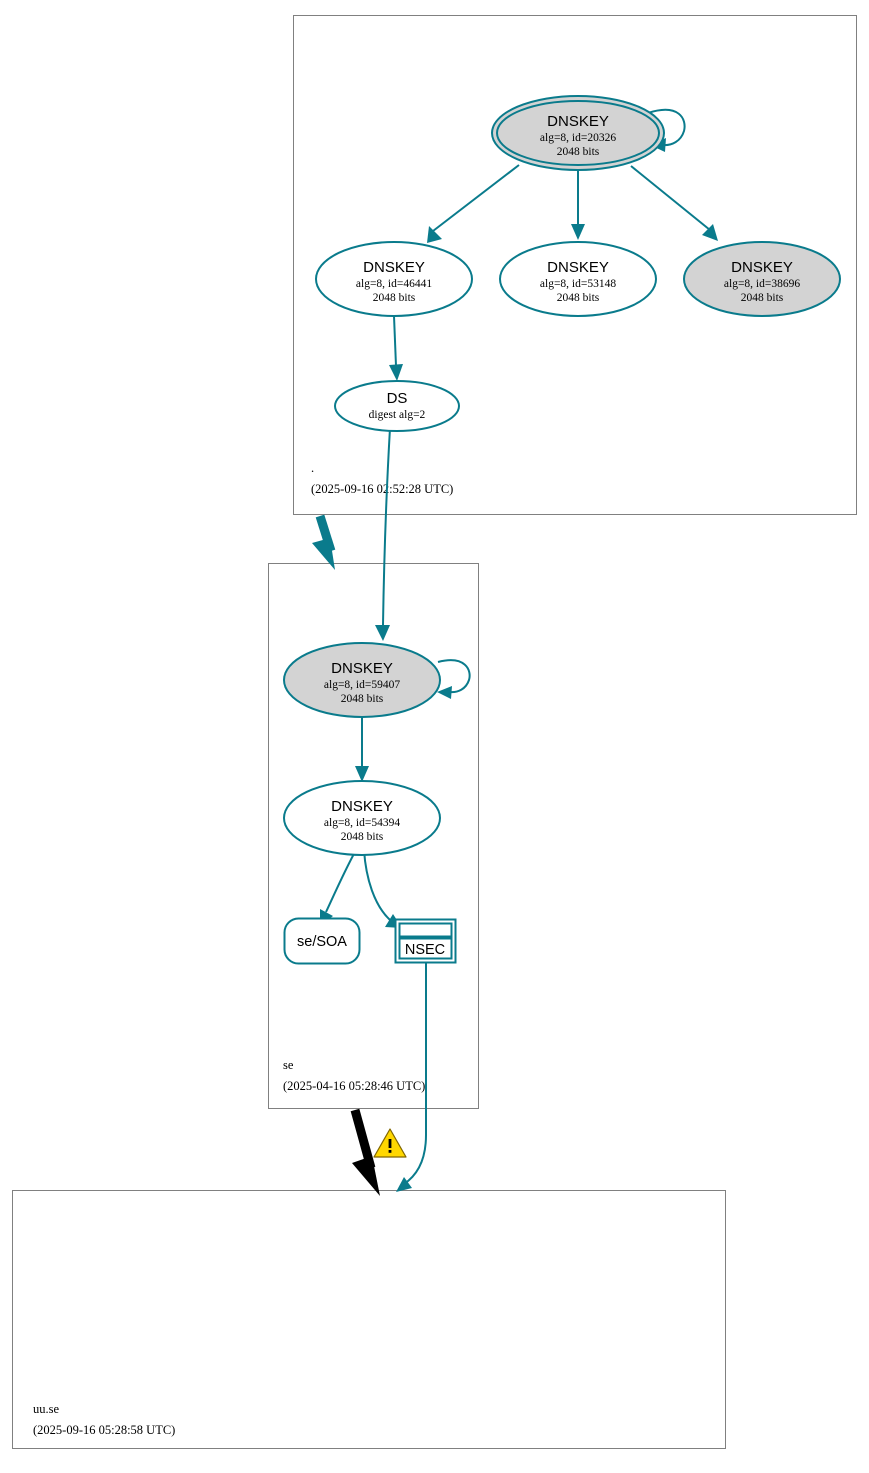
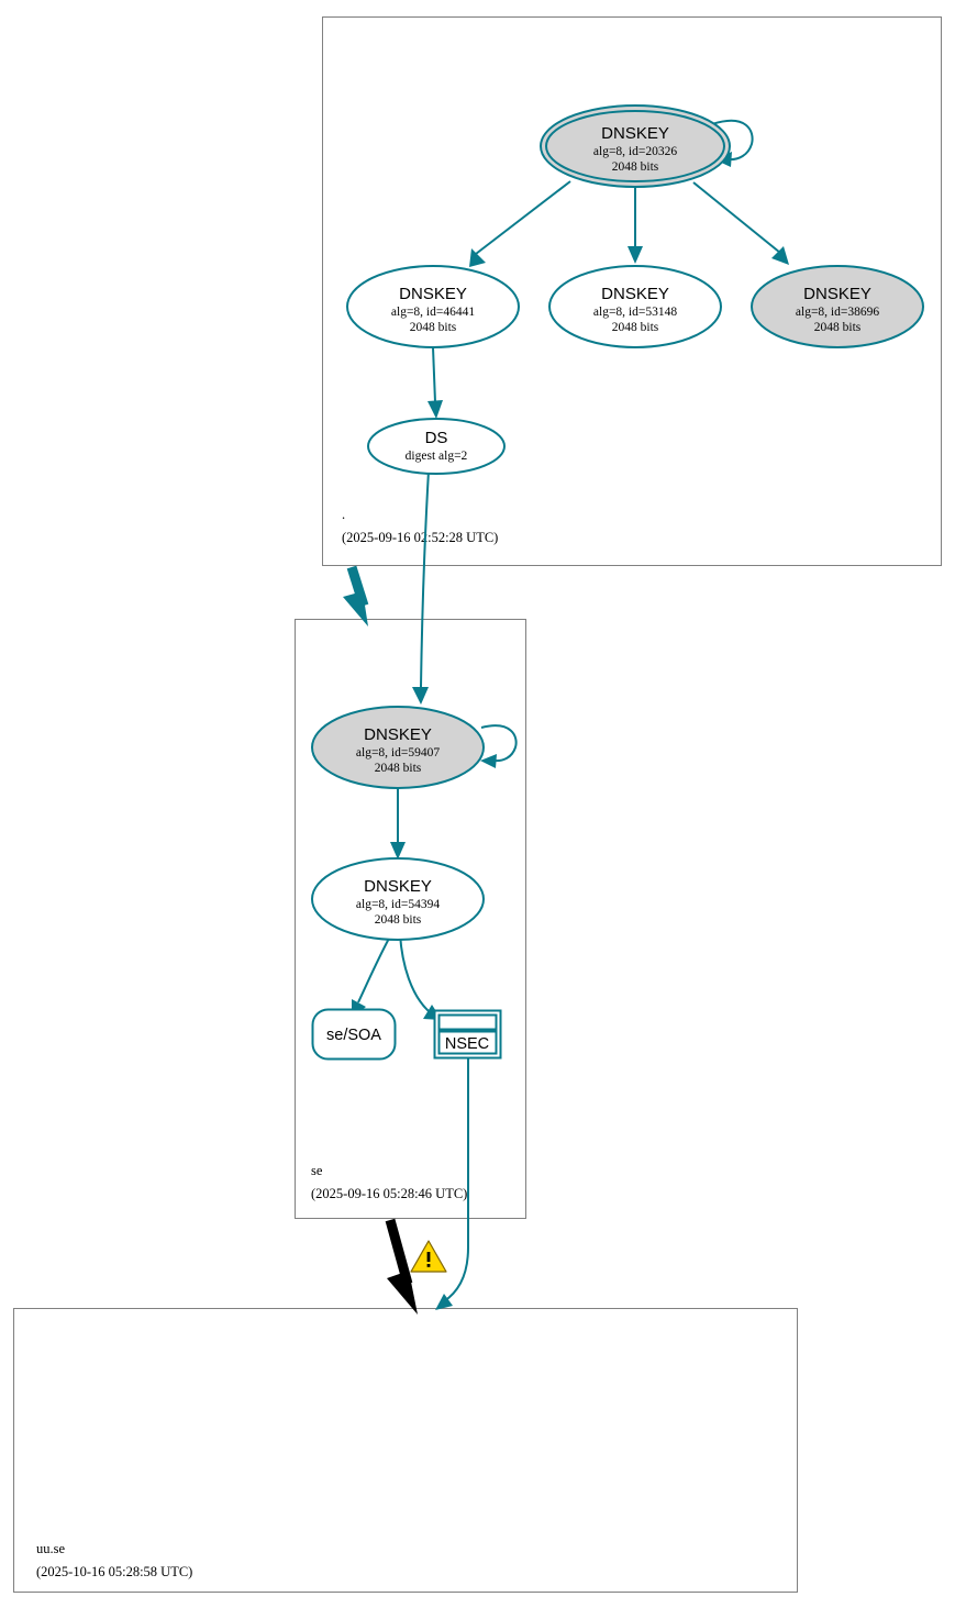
  .
  (2025-09-16 0:52:28 UTC)
  se
- (2025-04-16 05:28:46 UTC)
+ (2025-09-16 05:28:46 UTC)
  uu.se
- (2025-09-16 05:28:58 UTC)
+ (2025-10-16 05:28:58 UTC)
  DNSKEY
  alg=8, id=20326
  2048 bits
  DNSKEY
  alg=8, id=46441
  2048 bits
  DNSKEY
  alg=8, id=53148
  2048 bits
  DNSKEY
  alg=8, id=38696
  2048 bits
  DS
  digest alg=2
  DNSKEY
  alg=8, id=59407
  2048 bits
  DNSKEY
  alg=8, id=54394
  2048 bits
  se/SOA
  NSEC
